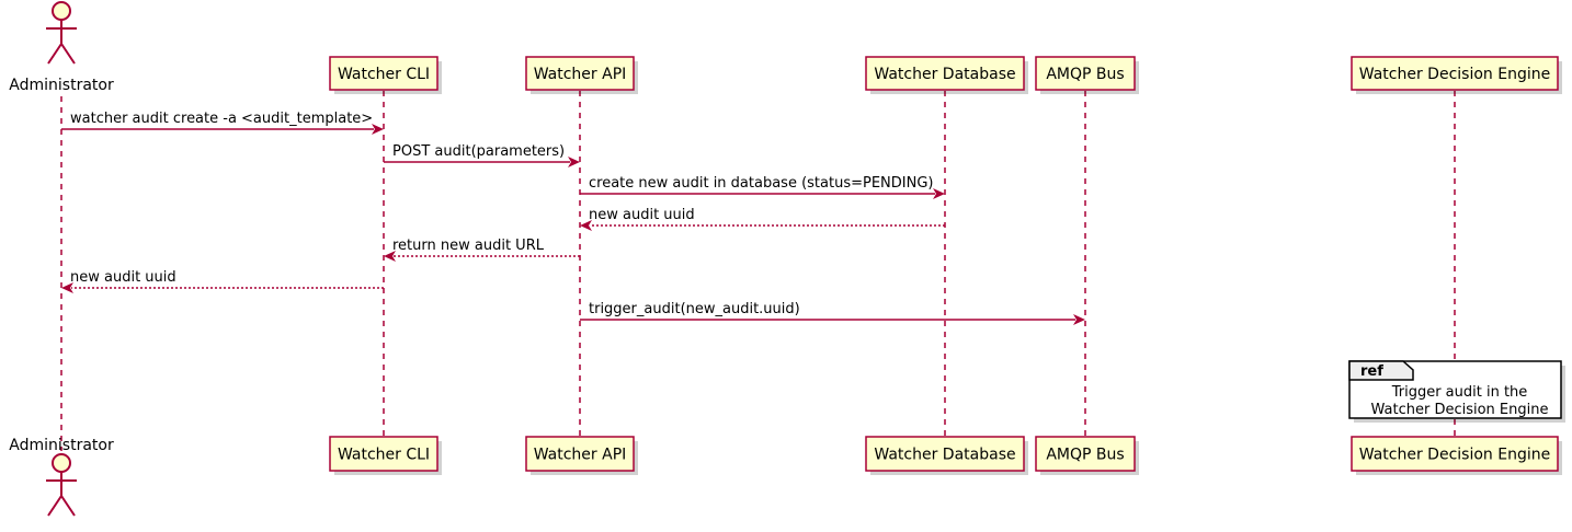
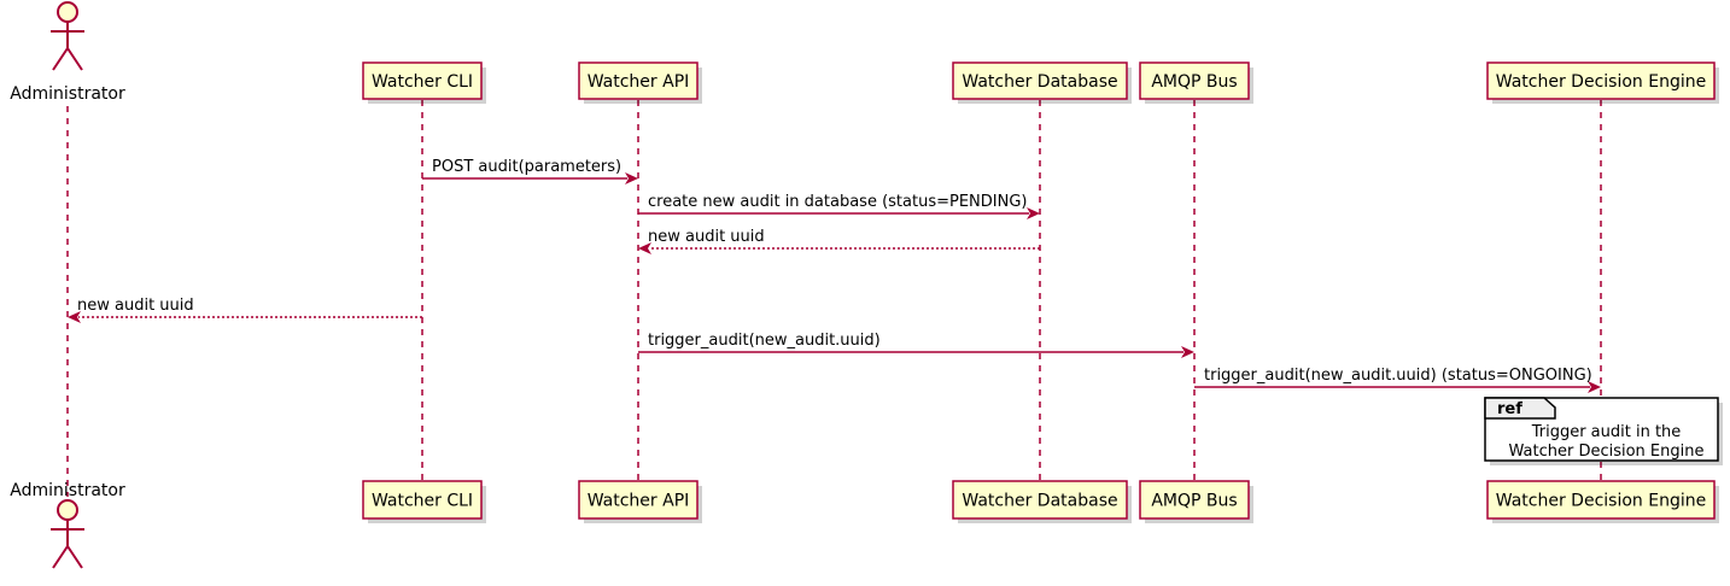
- watcher audit create -a <audit_template>
  POST audit(parameters)
  create new audit in database (status=PENDING)
  new audit uuid
- return new audit URL
  new audit uuid
  trigger_audit(new_audit.uuid)
+ trigger_audit(new_audit.uuid) (status=ONGOING)
  Administrator
  Administrator
  Watcher CLI
  Watcher CLI
  Watcher API
  Watcher API
  Watcher Database
  Watcher Database
  AMQP Bus
  AMQP Bus
  Watcher Decision Engine
  Watcher Decision Engine
  ref
  Trigger audit in the
  Watcher Decision Engine
